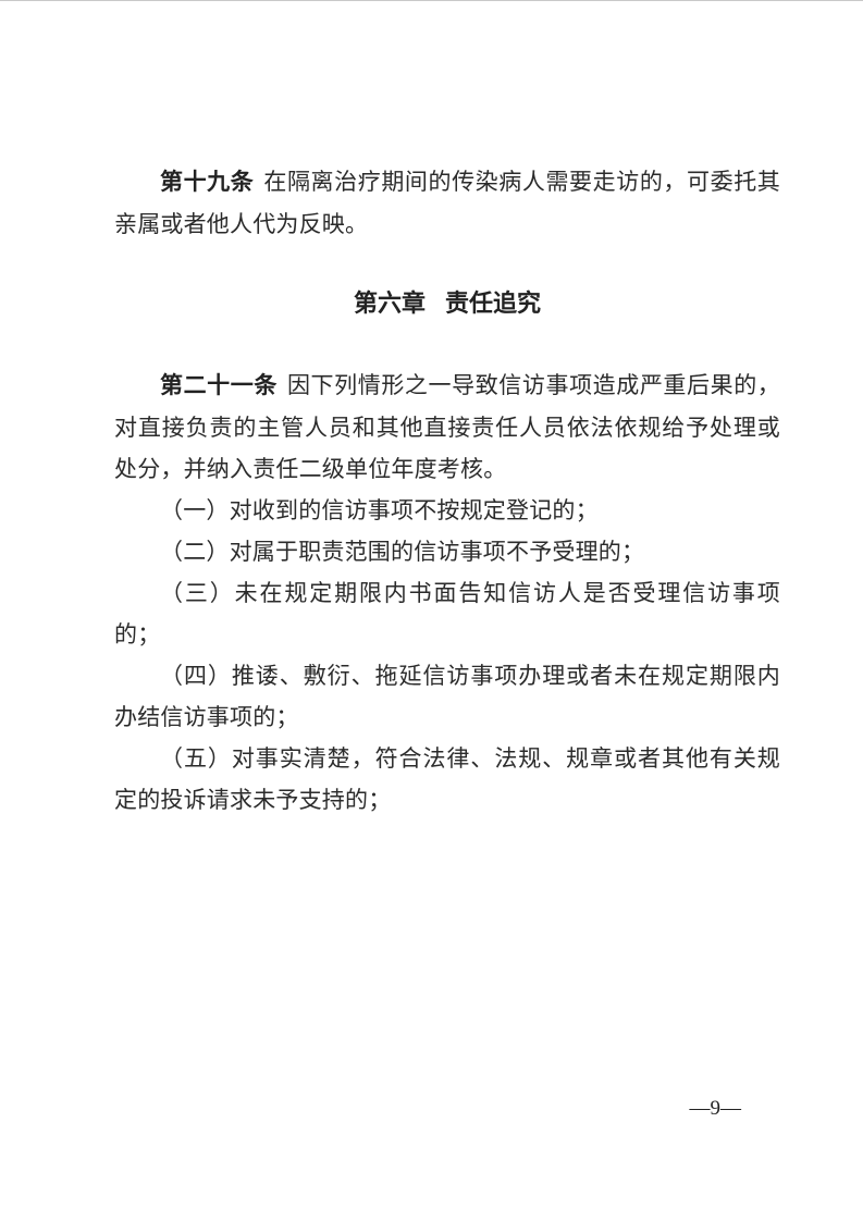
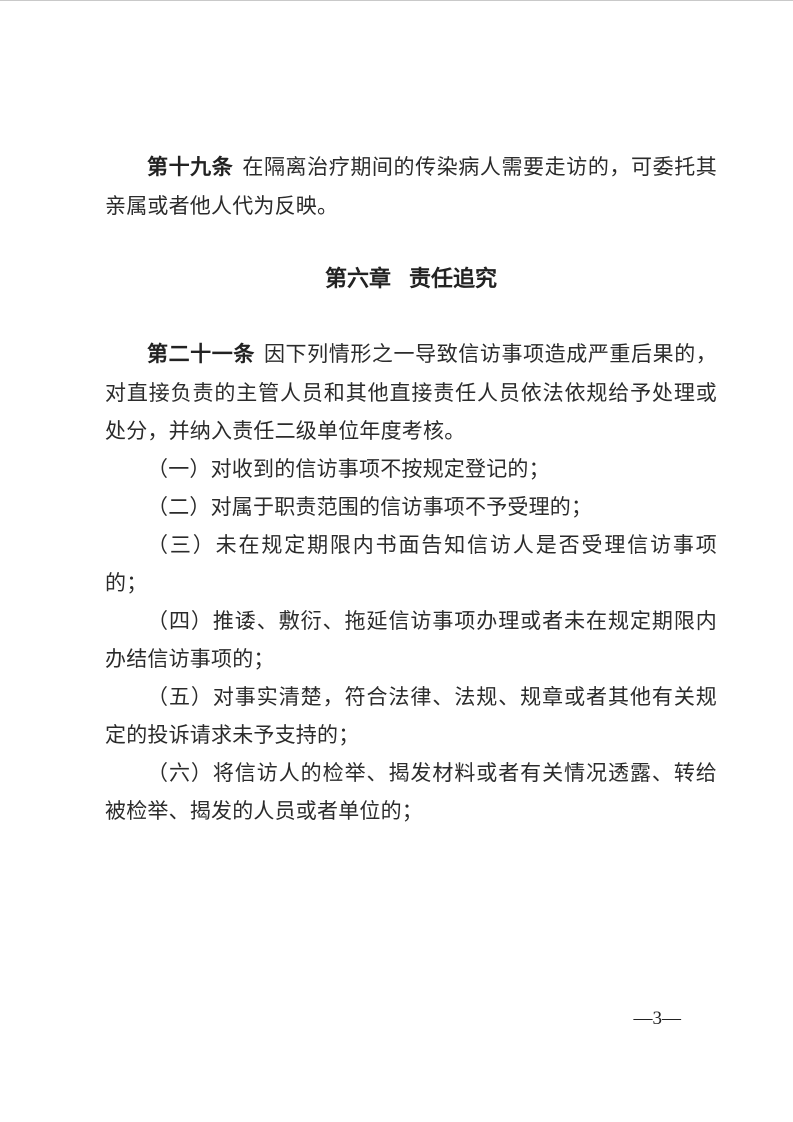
  第十九条 在隔离治疗期间的传染病人需要走访的，可委托其亲属或者他人代为反映。
  第六章 责任追究
  第二十一条 因下列情形之一导致信访事项造成严重后果的，对直接负责的主管人员和其他直接责任人员依法依规给予处理或处分，并纳入责任二级单位年度考核。
  （一）对收到的信访事项不按规定登记的；
  （二）对属于职责范围的信访事项不予受理的；
  （三）未在规定期限内书面告知信访人是否受理信访事项的；
  （四）推诿、敷衍、拖延信访事项办理或者未在规定期限内办结信访事项的；
  （五）对事实清楚，符合法律、法规、规章或者其他有关规定的投诉请求未予支持的；
+ （六）将信访人的检举、揭发材料或者有关情况透露、转给被检举、揭发的人员或者单位的；
- —9—
+ —3—
